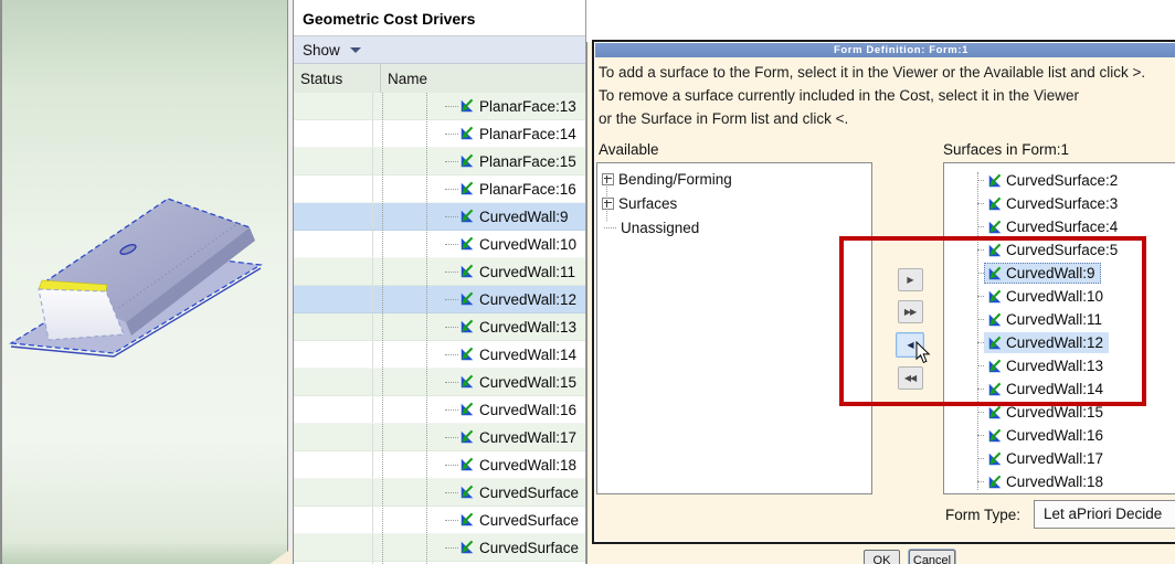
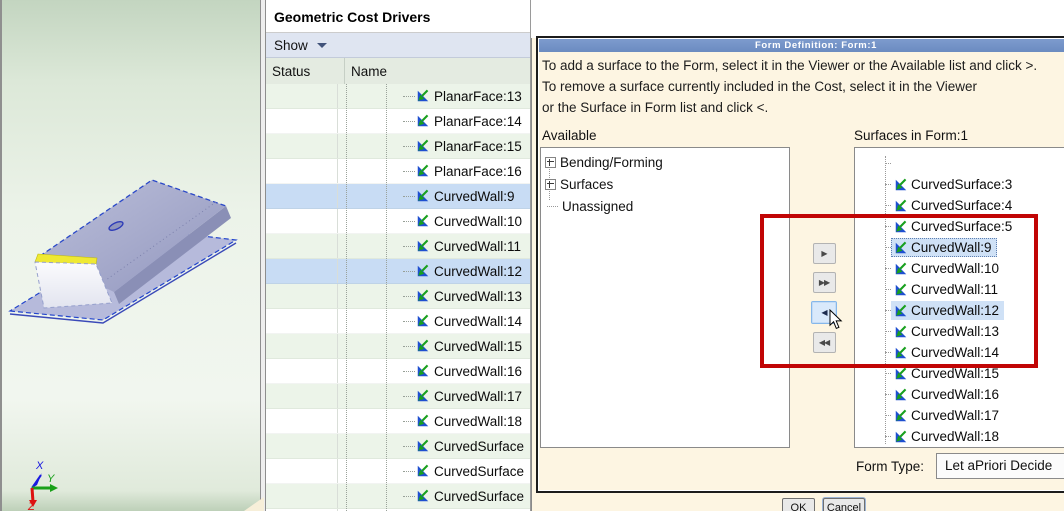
+ X
+ Y
+ Z
  Geometric Cost Drivers
  Show
  Status
  Name
  PlanarFace:13
  PlanarFace:14
  PlanarFace:15
  PlanarFace:16
  CurvedWall:9
  CurvedWall:10
  CurvedWall:11
  CurvedWall:12
  CurvedWall:13
  CurvedWall:14
  CurvedWall:15
  CurvedWall:16
  CurvedWall:17
  CurvedWall:18
  CurvedSurface
  CurvedSurface
  CurvedSurface
  OK
  Cancel
  Form Definition: Form:1
  To add a surface to the Form, select it in the Viewer or the Available list and click >.
  To remove a surface currently included in the Cost, select it in the Viewer
  or the Surface in Form list and click <.
  Available
  Surfaces in Form:1
  Bending/Forming
  Surfaces
  Unassigned
  ▶
  ▶▶
  ◀
  ◀◀
- CurvedSurface:2
  CurvedSurface:3
  CurvedSurface:4
  CurvedSurface:5
  CurvedWall:9
  CurvedWall:10
  CurvedWall:11
  CurvedWall:12
  CurvedWall:13
  CurvedWall:14
  CurvedWall:15
  CurvedWall:16
  CurvedWall:17
  CurvedWall:18
  Form Type:
  Let aPriori Decide
